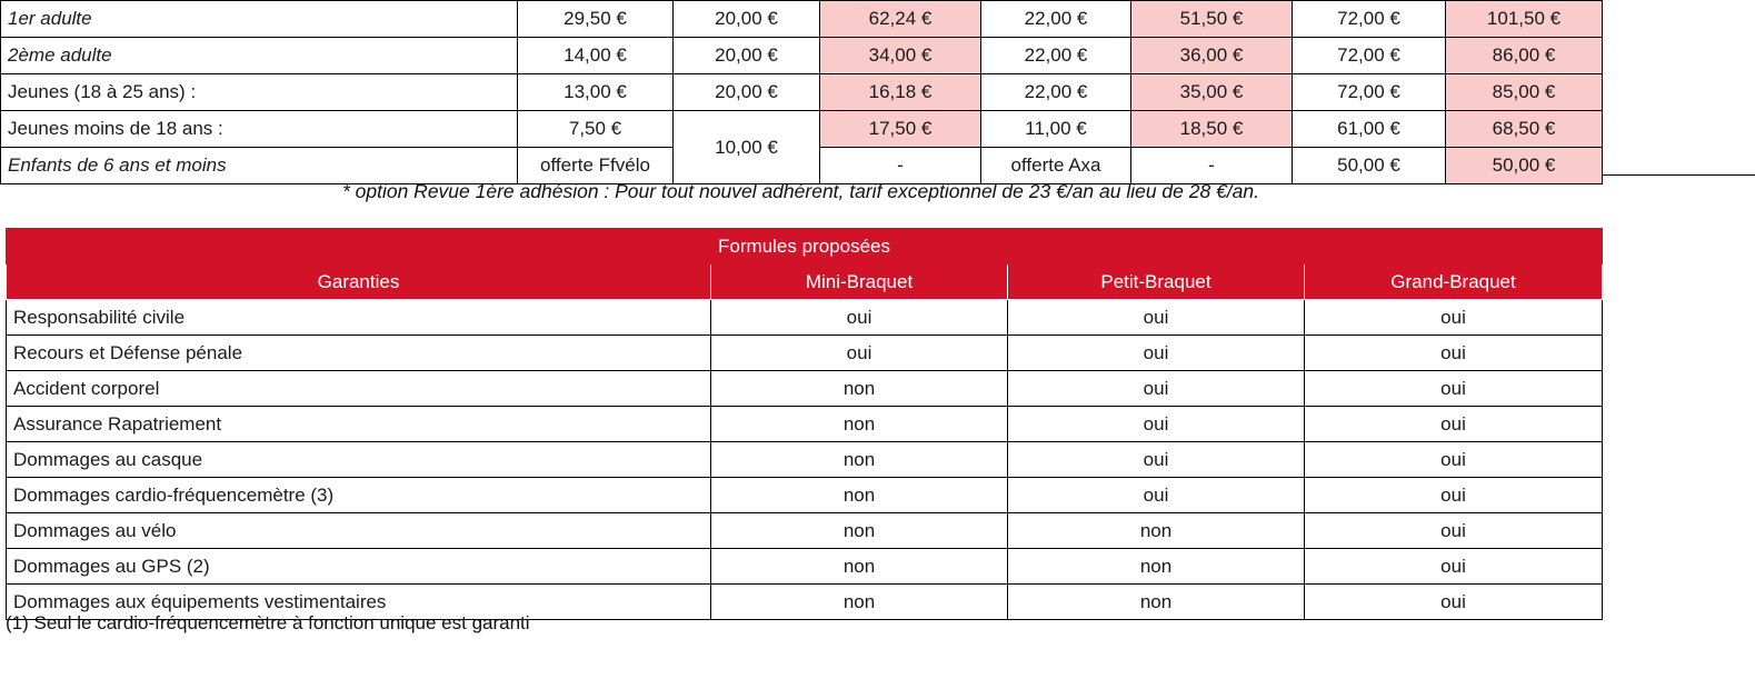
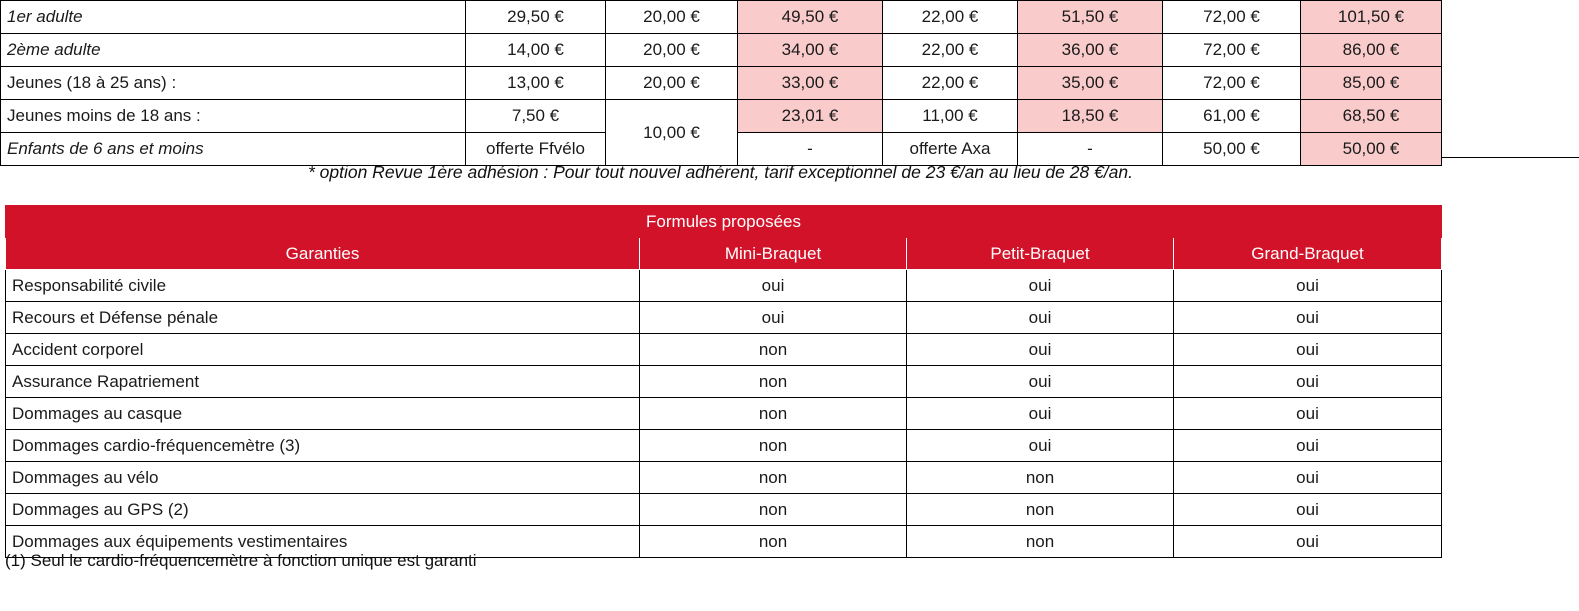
- 1er adulte	29,50 €	20,00 €	62,24 €	22,00 €	51,50 €	72,00 €	101,50 €
+ 1er adulte	29,50 €	20,00 €	49,50 €	22,00 €	51,50 €	72,00 €	101,50 €
  2ème adulte	14,00 €	20,00 €	34,00 €	22,00 €	36,00 €	72,00 €	86,00 €
- Jeunes (18 à 25 ans) :	13,00 €	20,00 €	16,18 €	22,00 €	35,00 €	72,00 €	85,00 €
+ Jeunes (18 à 25 ans) :	13,00 €	20,00 €	33,00 €	22,00 €	35,00 €	72,00 €	85,00 €
- Jeunes moins de 18 ans :	7,50 €	10,00 €	17,50 €	11,00 €	18,50 €	61,00 €	68,50 €
+ Jeunes moins de 18 ans :	7,50 €	10,00 €	23,01 €	11,00 €	18,50 €	61,00 €	68,50 €
  Enfants de 6 ans et moins	offerte Ffvélo	-	offerte Axa	-	50,00 €	50,00 €
  * option Revue 1ère adhésion : Pour tout nouvel adhérent, tarif exceptionnel de 23 €/an au lieu de 28 €/an.
  Formules proposées
  Garanties	Mini-Braquet	Petit-Braquet	Grand-Braquet
  Responsabilité civile	oui	oui	oui
  Recours et Défense pénale	oui	oui	oui
  Accident corporel	non	oui	oui
  Assurance Rapatriement	non	oui	oui
  Dommages au casque	non	oui	oui
  Dommages cardio-fréquencemètre (3)	non	oui	oui
  Dommages au vélo	non	non	oui
  Dommages au GPS (2)	non	non	oui
  Dommages aux équipements vestimentaires	non	non	oui
  (1) Seul le cardio-fréquencemètre à fonction unique est garanti
